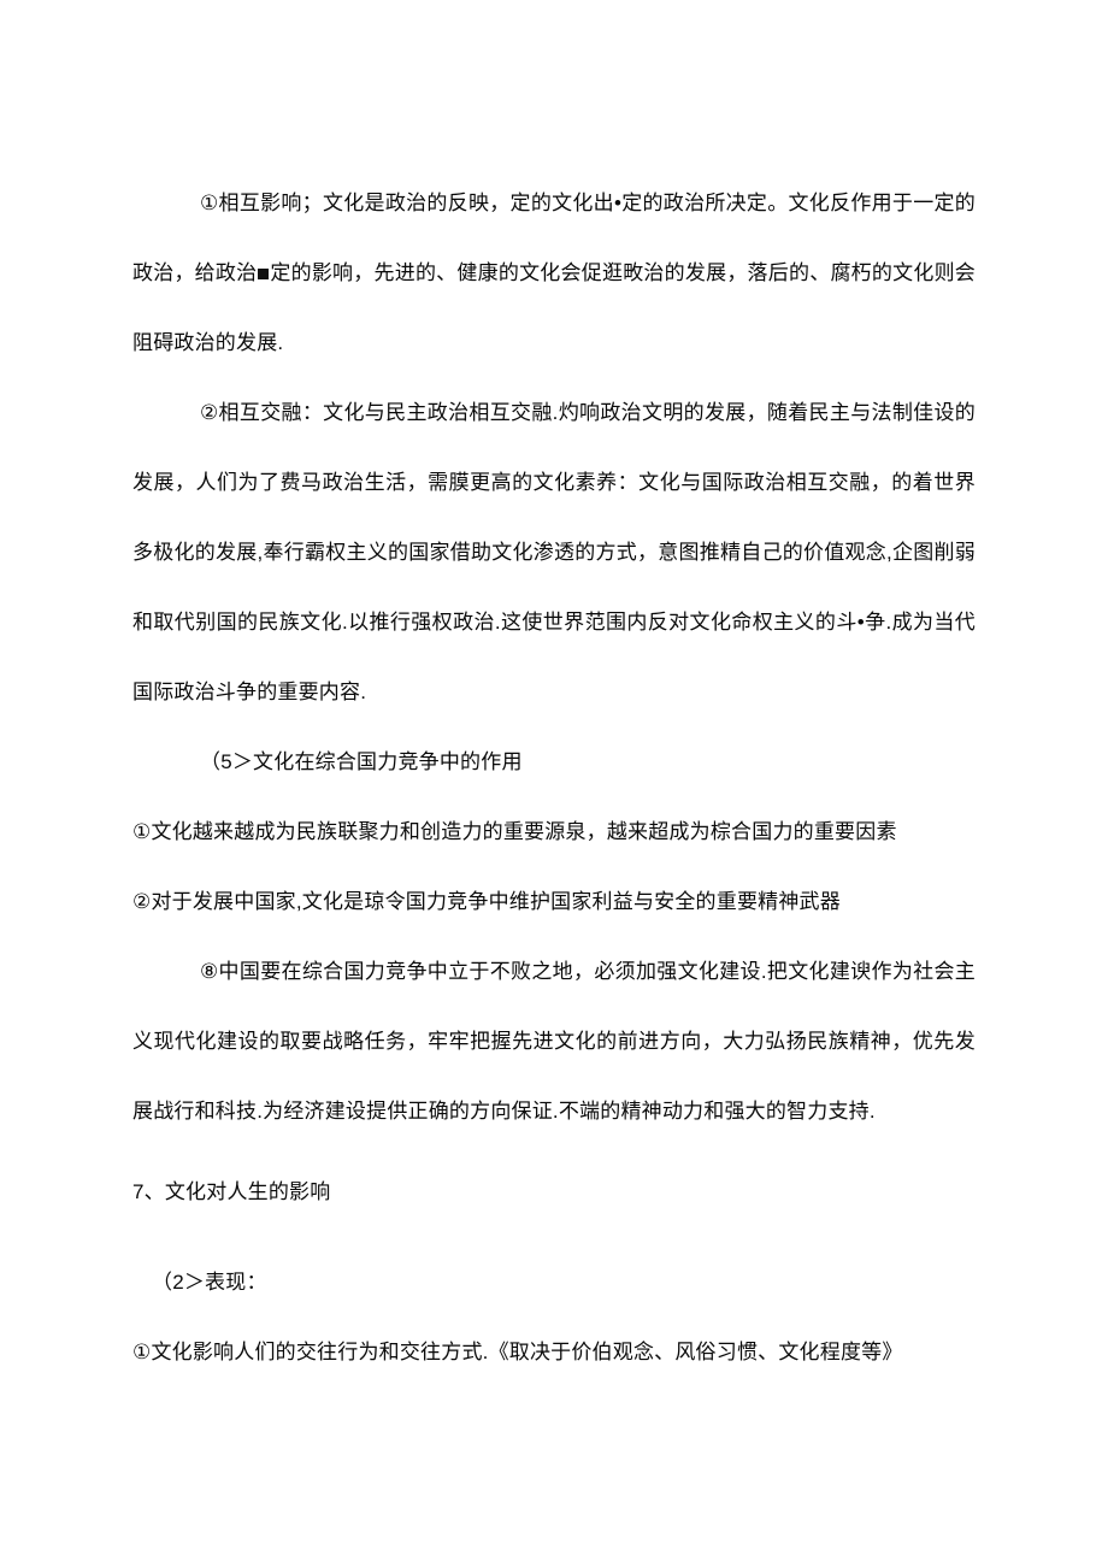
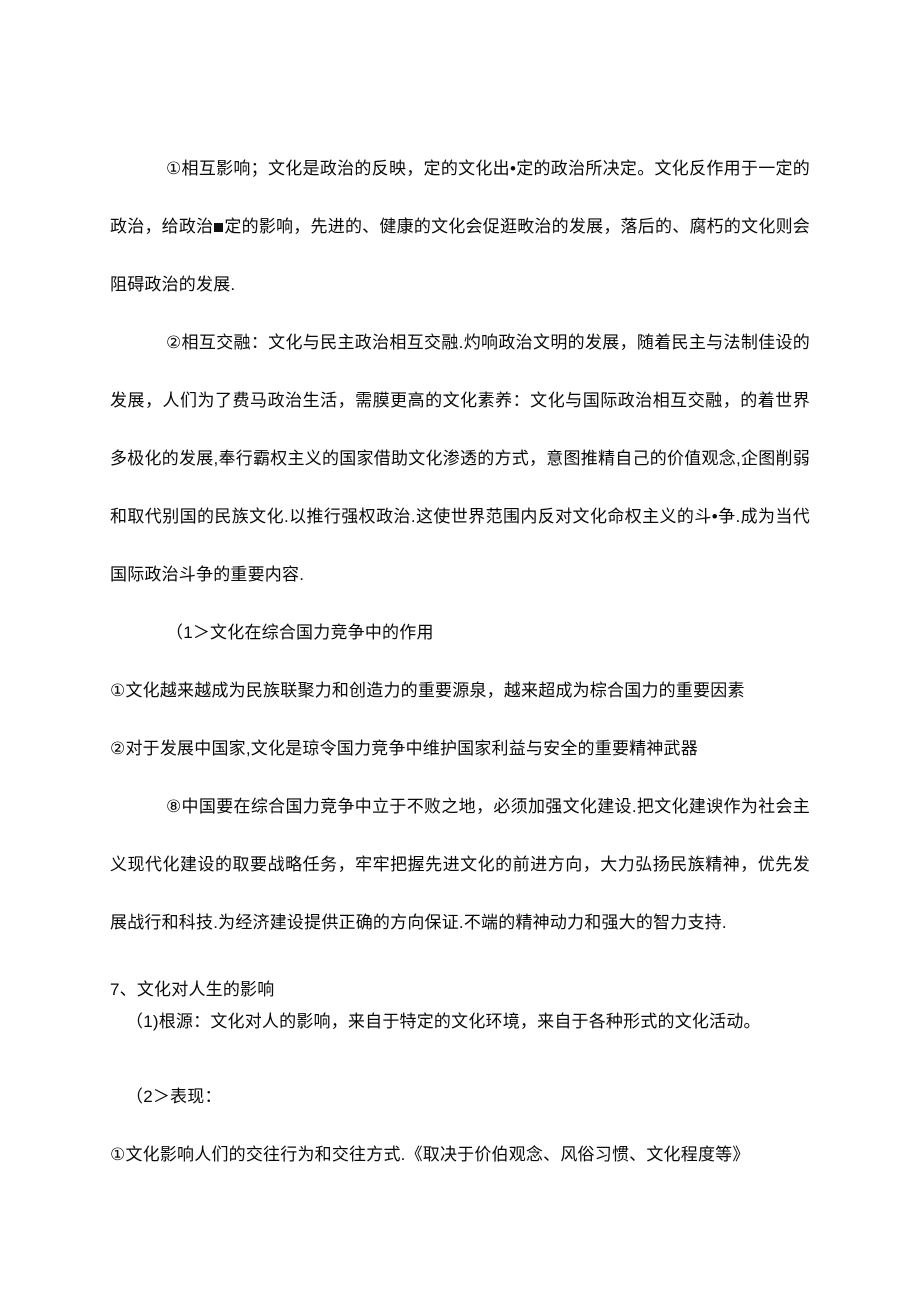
  ①相互影响；文化是政治的反映，定的文化出•定的政治所决定。文化反作用于一定的政治，给政治 定的影响，先进的、健康的文化会促逛畋治的发展，落后的、腐朽的文化则会阻碍政治的发展.
  ②相互交融：文化与民主政治相互交融.灼响政治文明的发展，随着民主与法制佳设的发展，人们为了费马政治生活，需膜更高的文化素养：文化与国际政治相互交融，的着世界多极化的发展,奉行霸权主义的国家借助文化渗透的方式，意图推精自己的价值观念,企图削弱和取代别国的民族文化.以推行强权政治.这使世界范围内反对文化命权主义的斗•争.成为当代国际政治斗争的重要内容.
- （5＞文化在综合国力竞争中的作用
+ （1＞文化在综合国力竞争中的作用
  ①文化越来越成为民族联聚力和创造力的重要源泉，越来超成为棕合国力的重要因素
  ②对于发展中国家,文化是琼令国力竞争中维护国家利益与安全的重要精神武器
  ⑧中国要在综合国力竞争中立于不败之地，必须加强文化建设.把文化建谀作为社会主义现代化建设的取要战略任务，牢牢把握先进文化的前进方向，大力弘扬民族精神，优先发展战行和科技.为经济建设提供正确的方向保证.不端的精神动力和强大的智力支持.
  7、文化对人生的影响
+ （1)根源：文化对人的影响，来自于特定的文化环境，来自于各种形式的文化活动。
  （2＞表现：
  ①文化影响人们的交往行为和交往方式.《取决于价伯观念、风俗习惯、文化程度等》
